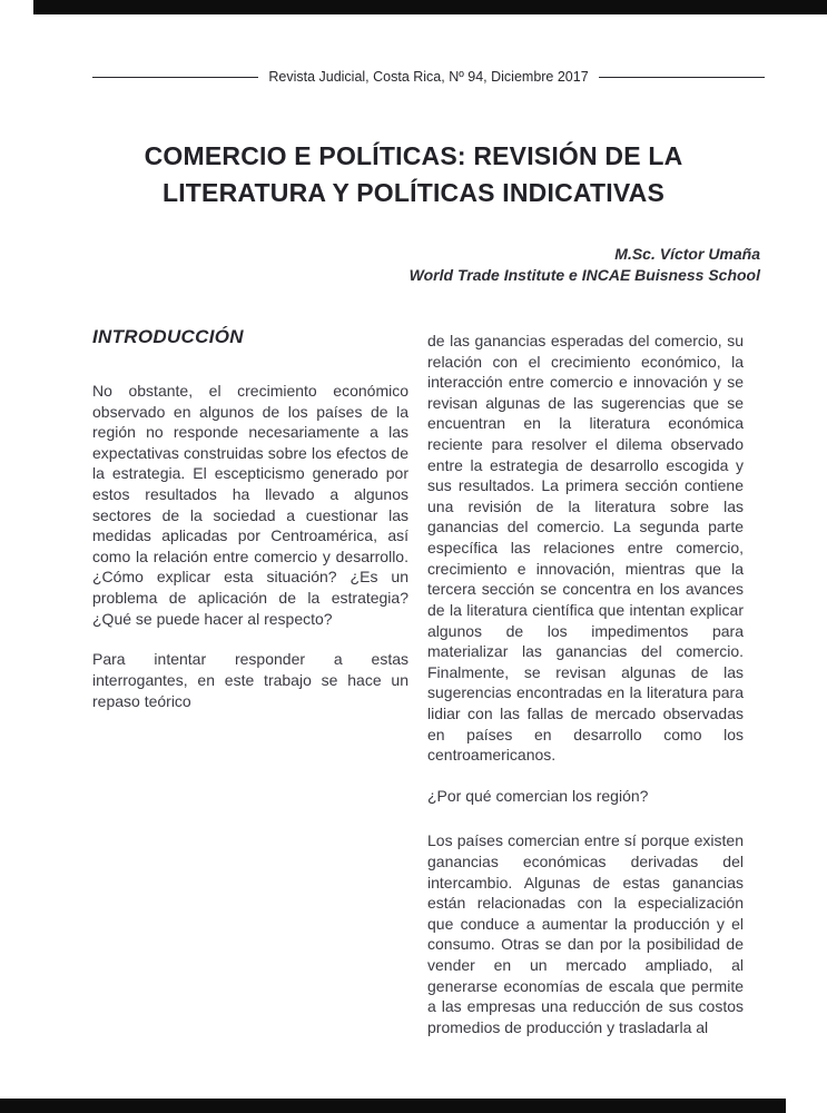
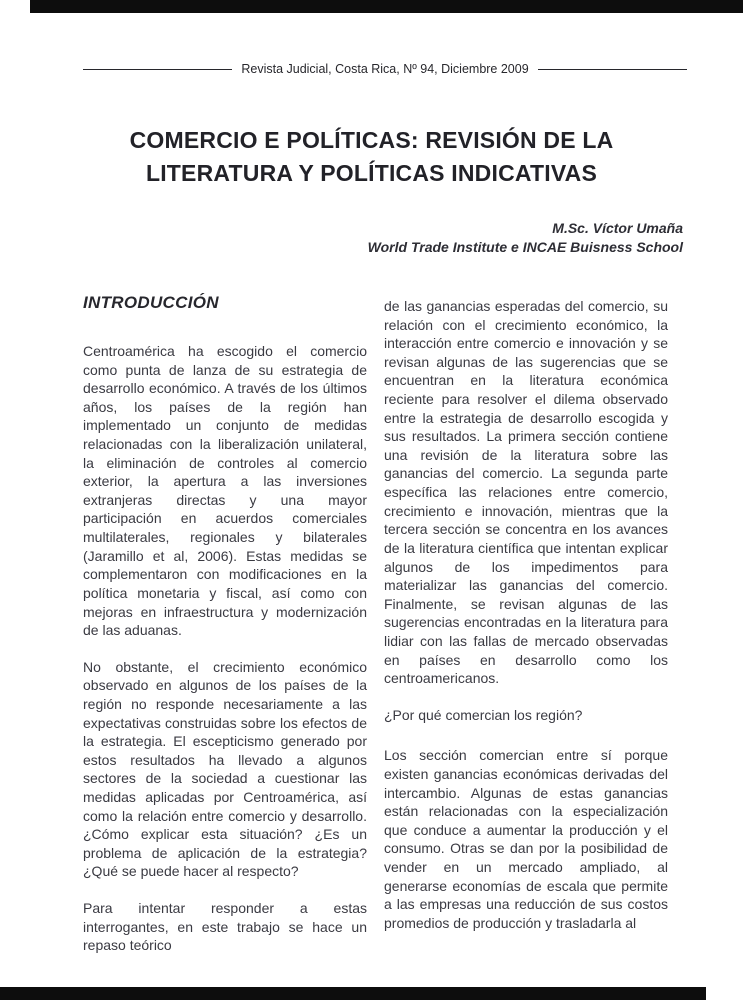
- Revista Judicial, Costa Rica, Nº 94, Diciembre 2017
+ Revista Judicial, Costa Rica, Nº 94, Diciembre 2009
  COMERCIO E POLÍTICAS: REVISIÓN DE LA LITERATURA Y POLÍTICAS INDICATIVAS
  M.Sc. Víctor Umaña
  World Trade Institute e INCAE Buisness School
  INTRODUCCIÓN
+ Centroamérica ha escogido el comercio como punta de lanza de su estrategia de desarrollo económico. A través de los últimos años, los países de la región han implementado un conjunto de medidas relacionadas con la liberalización unilateral, la eliminación de controles al comercio exterior, la apertura a las inversiones extranjeras directas y una mayor participación en acuerdos comerciales multilaterales, regionales y bilaterales (Jaramillo et al, 2006). Estas medidas se complementaron con modificaciones en la política monetaria y fiscal, así como con mejoras en infraestructura y modernización de las aduanas.
  No obstante, el crecimiento económico observado en algunos de los países de la región no responde necesariamente a las expectativas construidas sobre los efectos de la estrategia. El escepticismo generado por estos resultados ha llevado a algunos sectores de la sociedad a cuestionar las medidas aplicadas por Centroamérica, así como la relación entre comercio y desarrollo. ¿Cómo explicar esta situación? ¿Es un problema de aplicación de la estrategia? ¿Qué se puede hacer al respecto?
  Para intentar responder a estas interrogantes, en este trabajo se hace un repaso teórico
  de las ganancias esperadas del comercio, su relación con el crecimiento económico, la interacción entre comercio e innovación y se revisan algunas de las sugerencias que se encuentran en la literatura económica reciente para resolver el dilema observado entre la estrategia de desarrollo escogida y sus resultados. La primera sección contiene una revisión de la literatura sobre las ganancias del comercio. La segunda parte específica las relaciones entre comercio, crecimiento e innovación, mientras que la tercera sección se concentra en los avances de la literatura científica que intentan explicar algunos de los impedimentos para materializar las ganancias del comercio. Finalmente, se revisan algunas de las sugerencias encontradas en la literatura para lidiar con las fallas de mercado observadas en países en desarrollo como los centroamericanos.
  ¿Por qué comercian los región?
- Los países comercian entre sí porque existen ganancias económicas derivadas del intercambio. Algunas de estas ganancias están relacionadas con la especialización que conduce a aumentar la producción y el consumo. Otras se dan por la posibilidad de vender en un mercado ampliado, al generarse economías de escala que permite a las empresas una reducción de sus costos promedios de producción y trasladarla al
+ Los sección comercian entre sí porque existen ganancias económicas derivadas del intercambio. Algunas de estas ganancias están relacionadas con la especialización que conduce a aumentar la producción y el consumo. Otras se dan por la posibilidad de vender en un mercado ampliado, al generarse economías de escala que permite a las empresas una reducción de sus costos promedios de producción y trasladarla al
